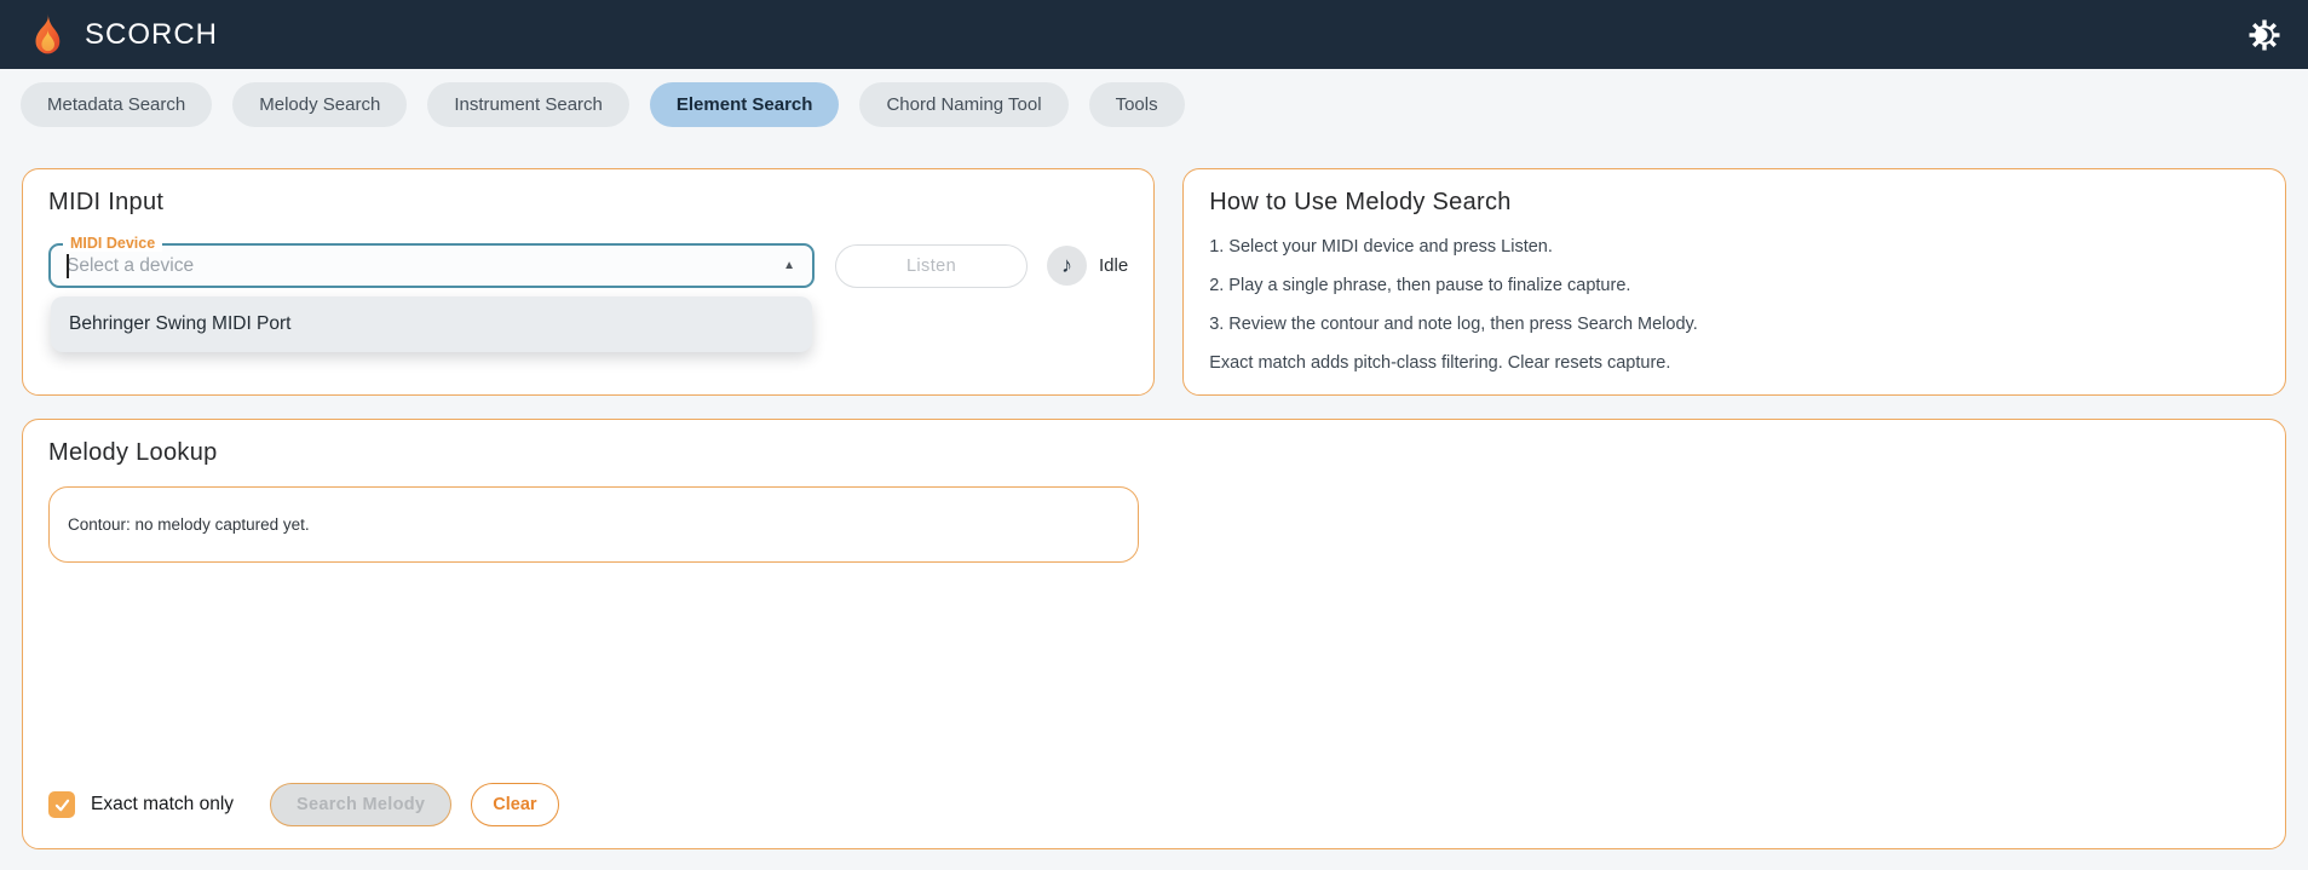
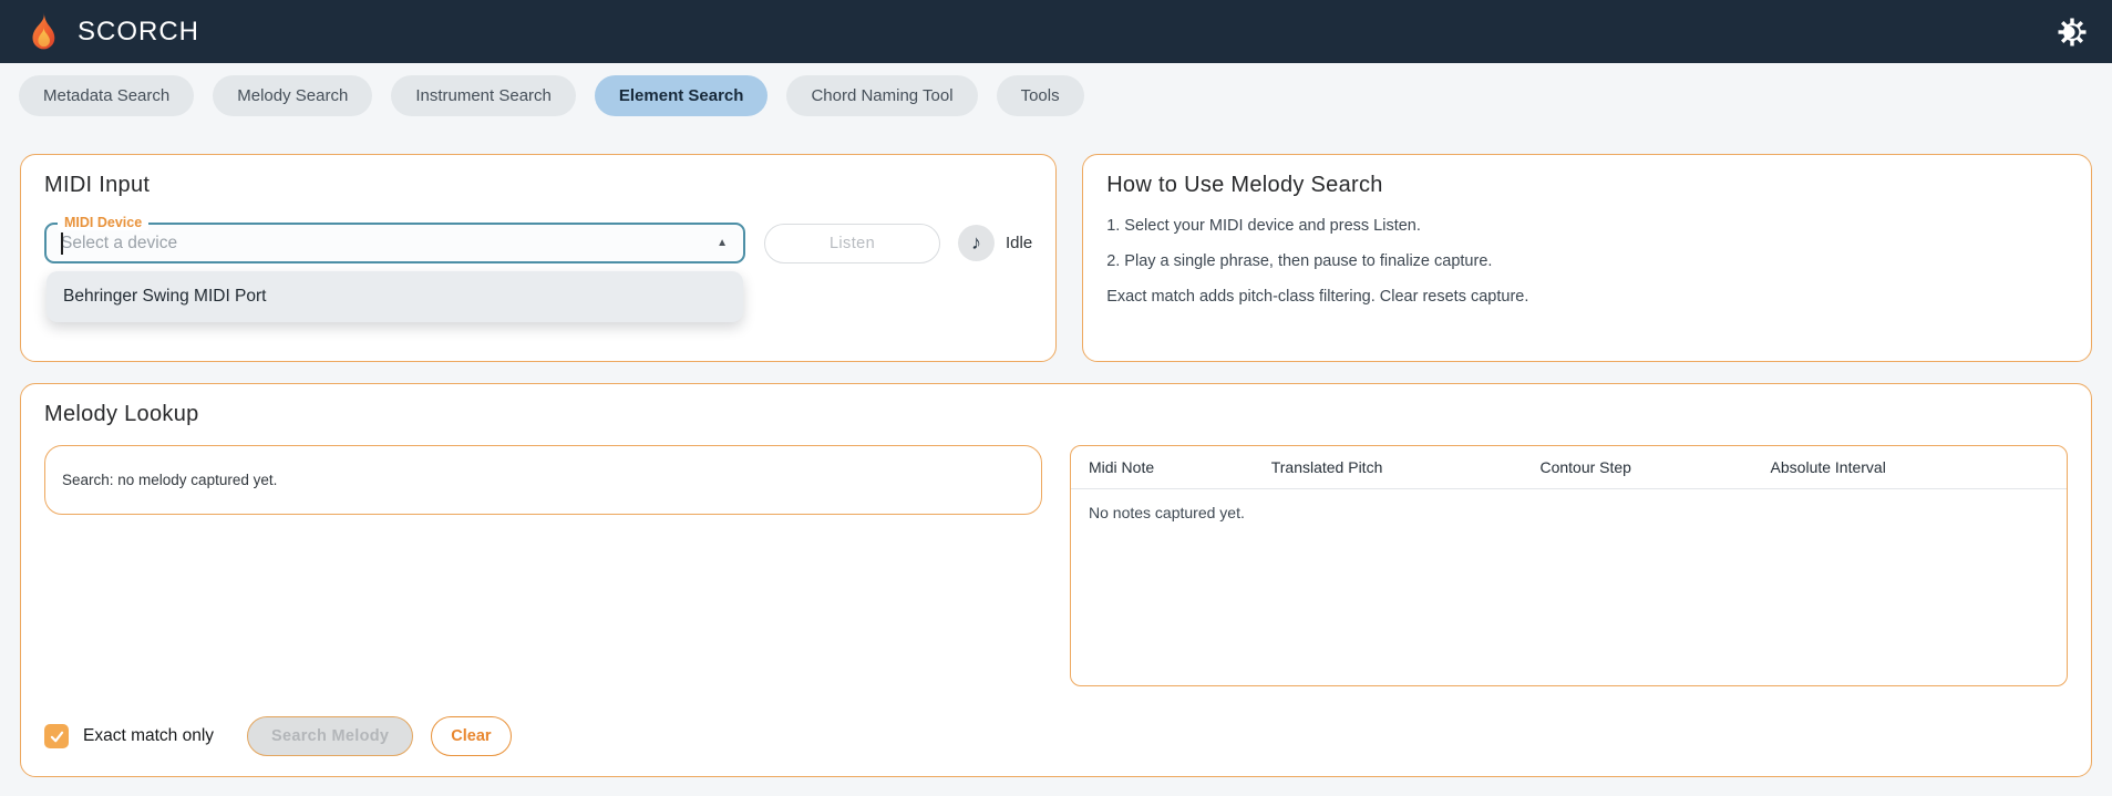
  SCORCH
  Metadata Search
  Melody Search
  Instrument Search
  Element Search
  Chord Naming Tool
  Tools
  MIDI Input
  MIDI Device
  Select a device
  ▲
  Behringer Swing MIDI Port
  Listen
  ♪
  Idle
  How to Use Melody Search
  1. Select your MIDI device and press Listen.
  2. Play a single phrase, then pause to finalize capture.
- 3. Review the contour and note log, then press Search Melody.
  Exact match adds pitch-class filtering. Clear resets capture.
  Melody Lookup
- Contour: no melody captured yet.
+ Search: no melody captured yet.
+ Midi Note
+ Translated Pitch
+ Contour Step
+ Absolute Interval
+ No notes captured yet.
  Exact match only
  Search Melody
  Clear
